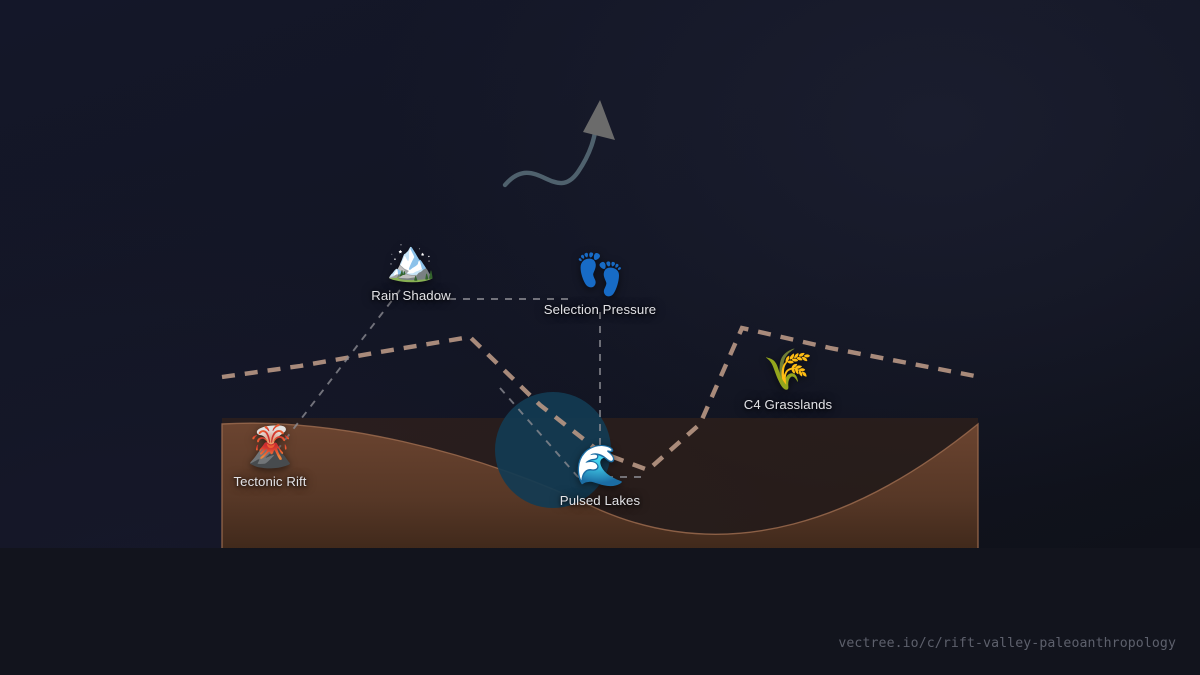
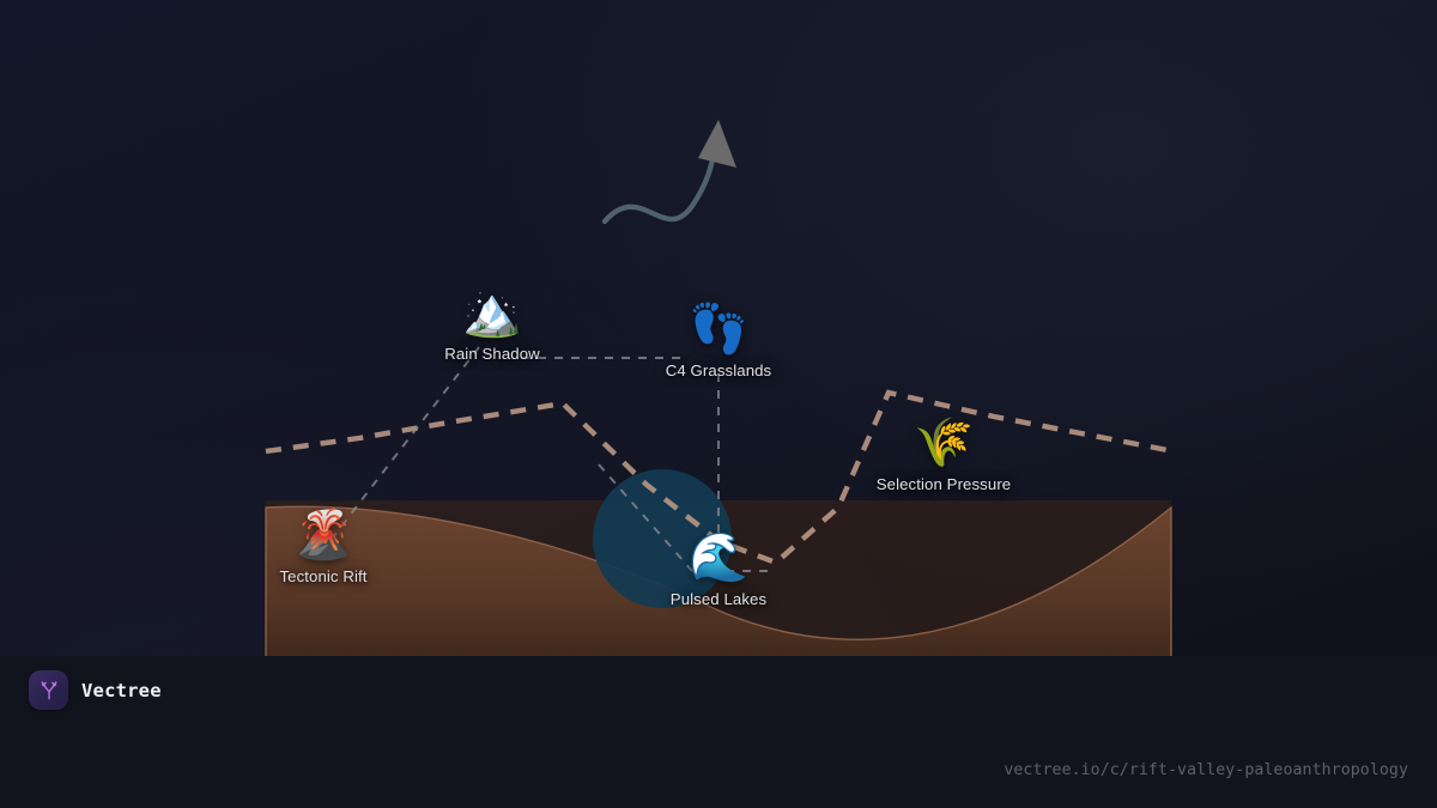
  🏔️
  Rain Shadow
  👣
- Selection Pressure
+ C4 Grasslands
  🌾
- C4 Grasslands
+ Selection Pressure
  🌋
  Tectonic Rift
  🌊
  Pulsed Lakes
+ Vectree
  vectree.io/c/rift-valley-paleoanthropology
